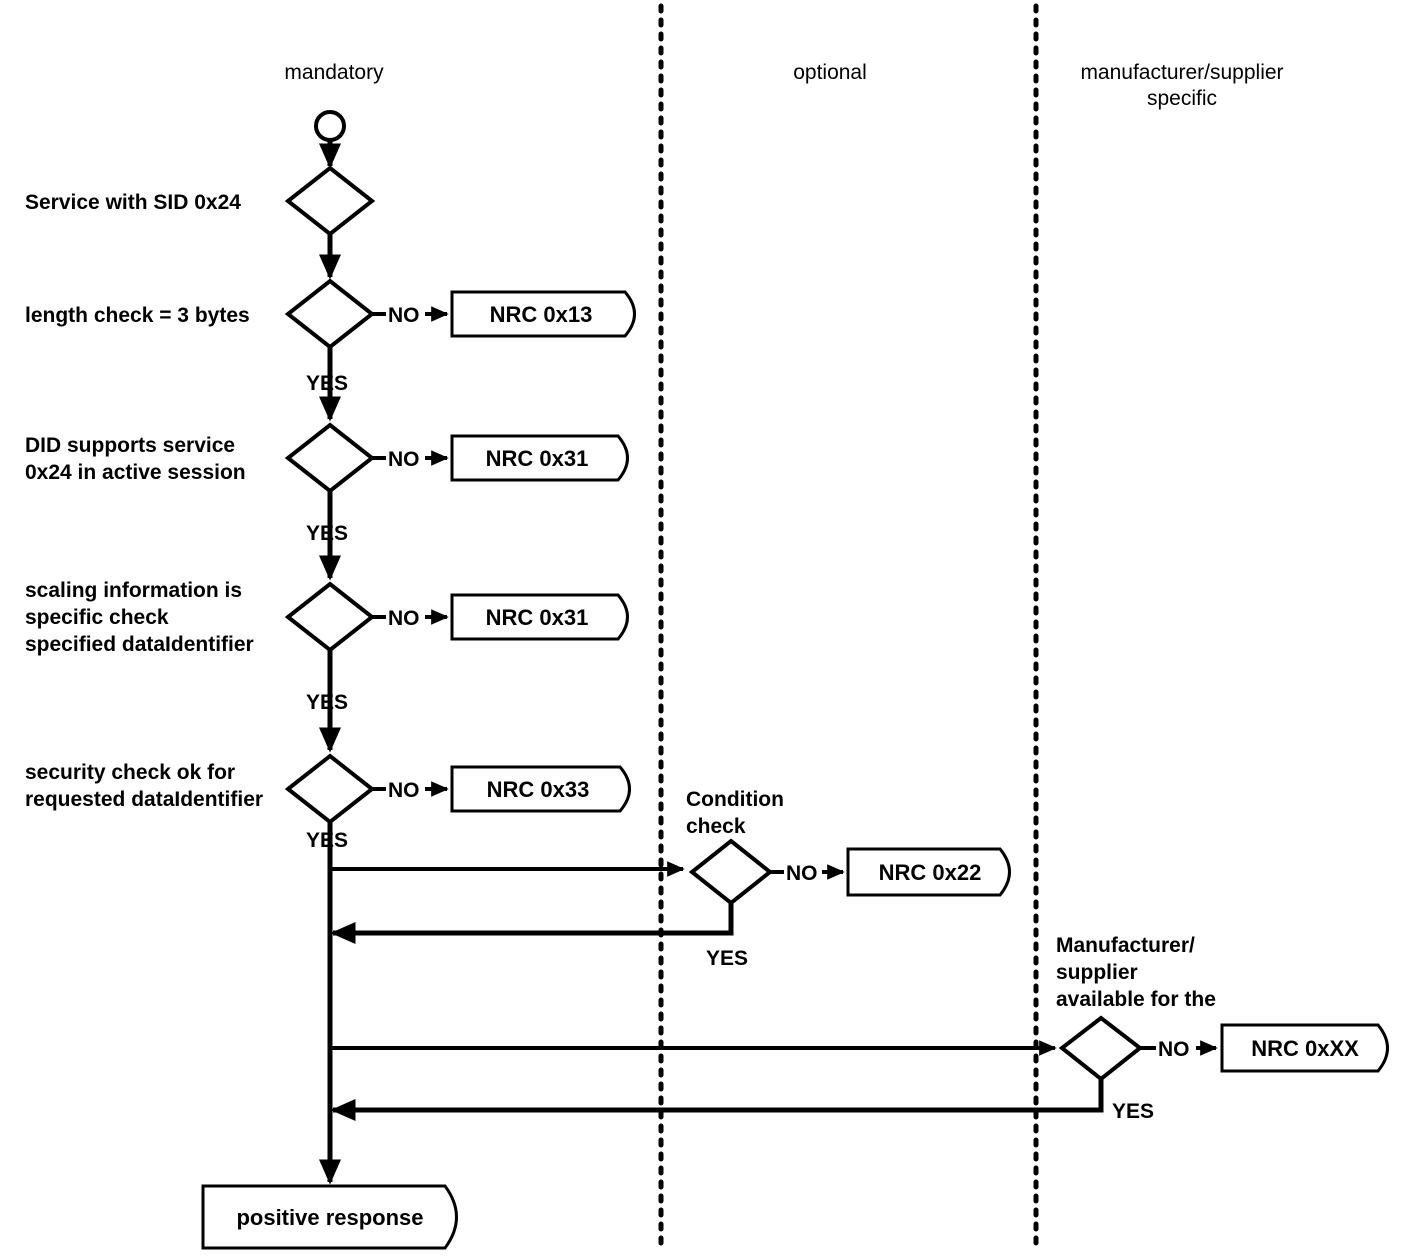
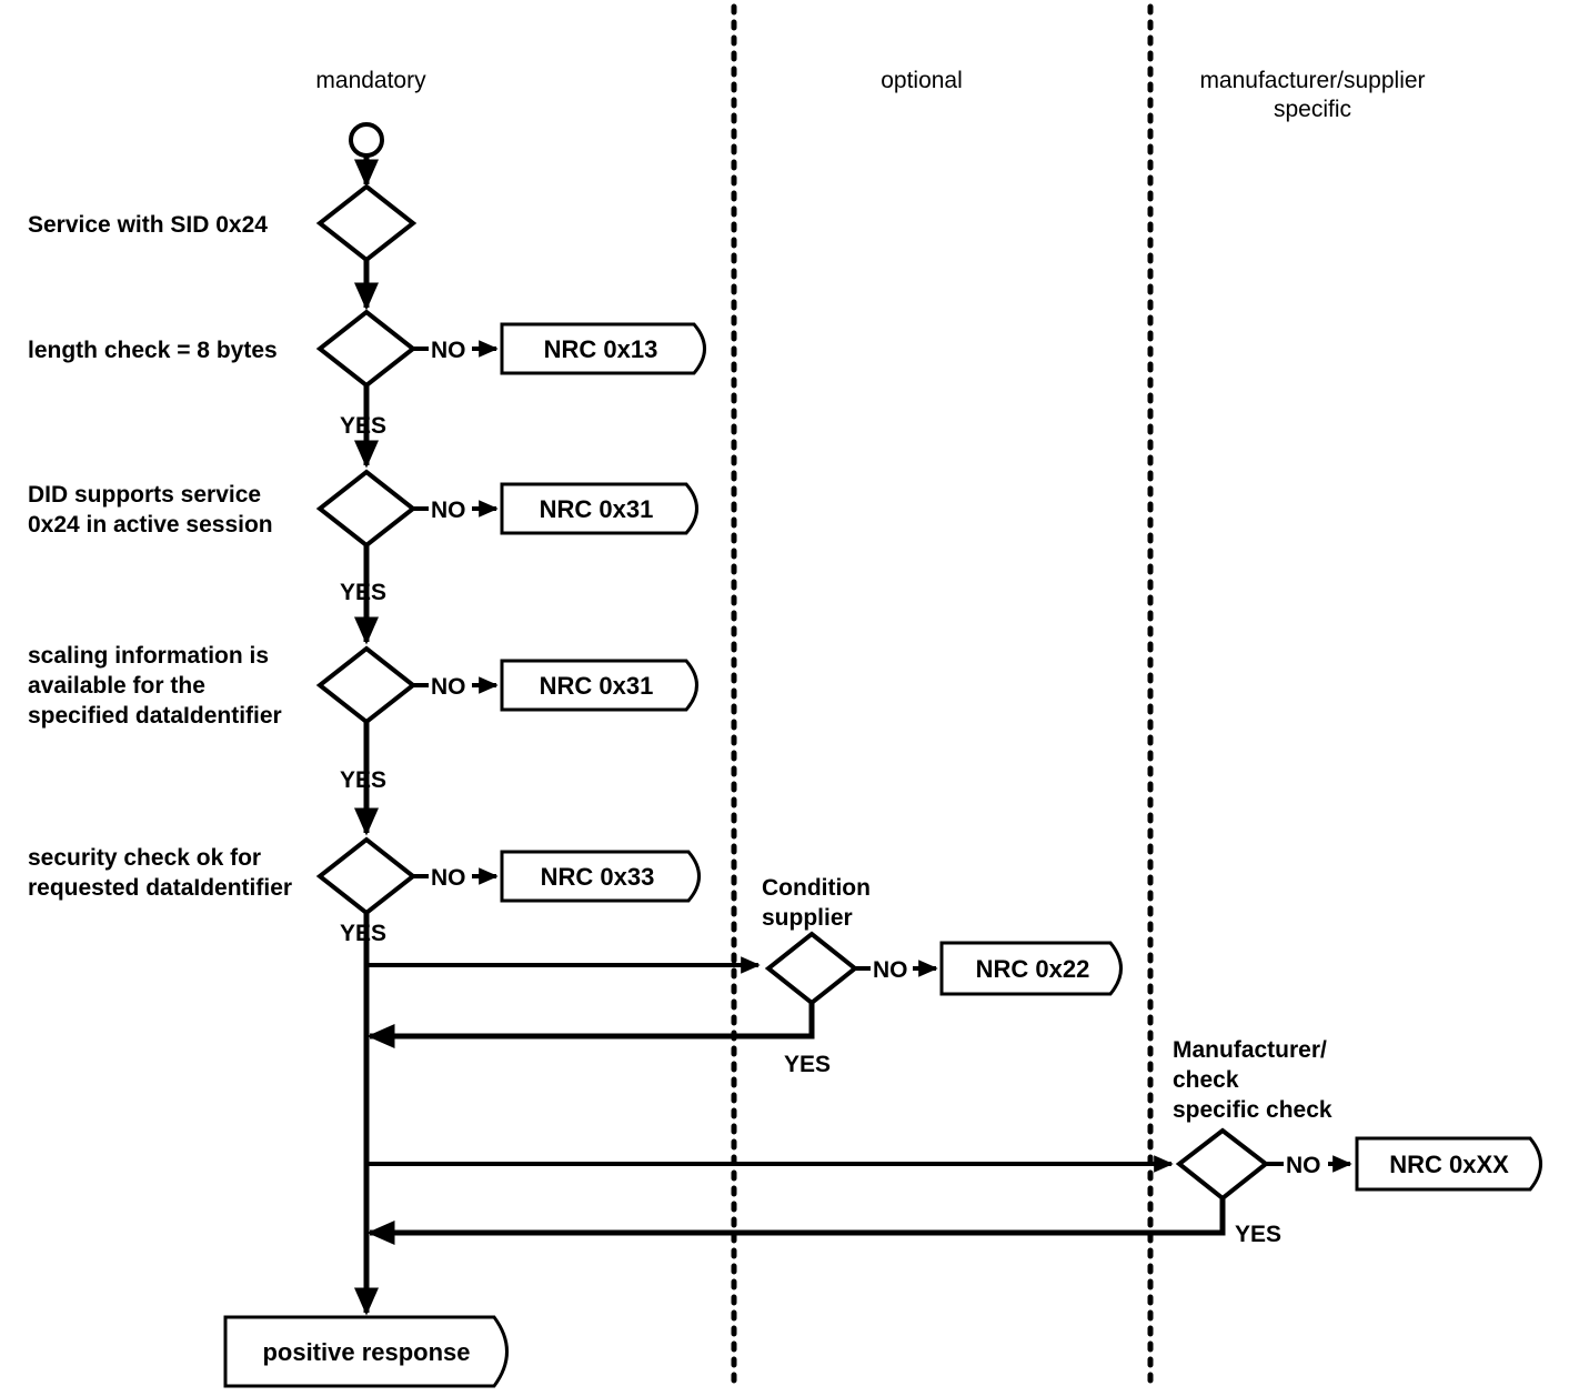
  mandatory
  optional
  manufacturer/supplier
  specific
  Service with SID 0x24
- length check = 3 bytes
+ length check = 8 bytes
  NO
  NRC 0x13
  YES
  DID supports service
  0x24 in active session
  NO
  NRC 0x31
  YES
  scaling information is
- specific check
+ available for the
  specified dataIdentifier
  NO
  NRC 0x31
  YES
  security check ok for
  requested dataIdentifier
  NO
  NRC 0x33
  YES
  Condition
- check
+ supplier
  NO
  NRC 0x22
  YES
  Manufacturer/
- supplier
+ check
- available for the
+ specific check
  NO
  NRC 0xXX
  YES
  positive response
